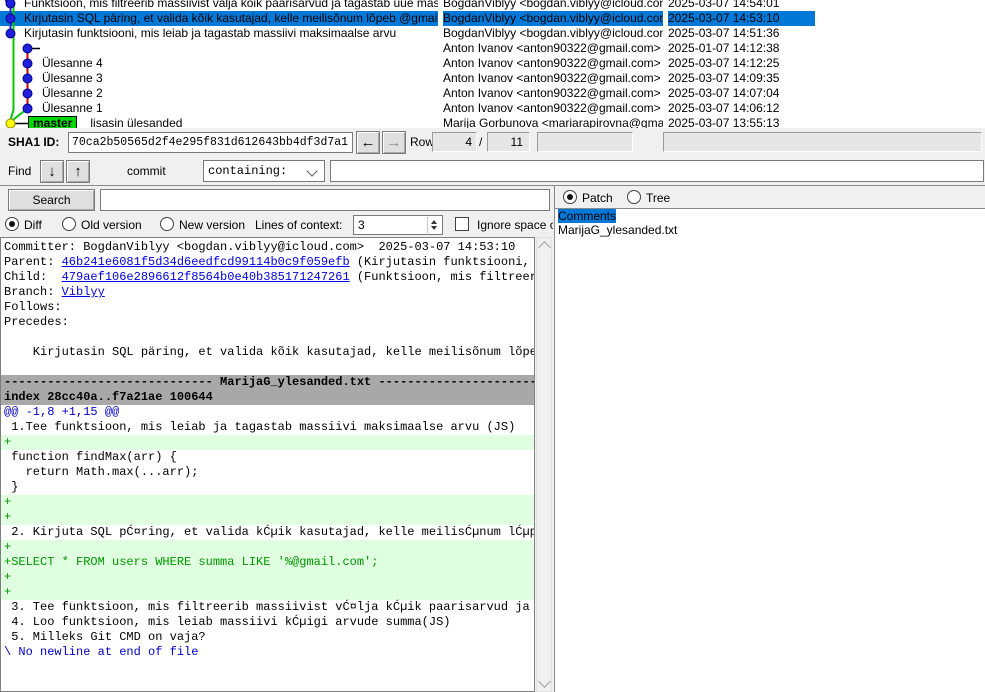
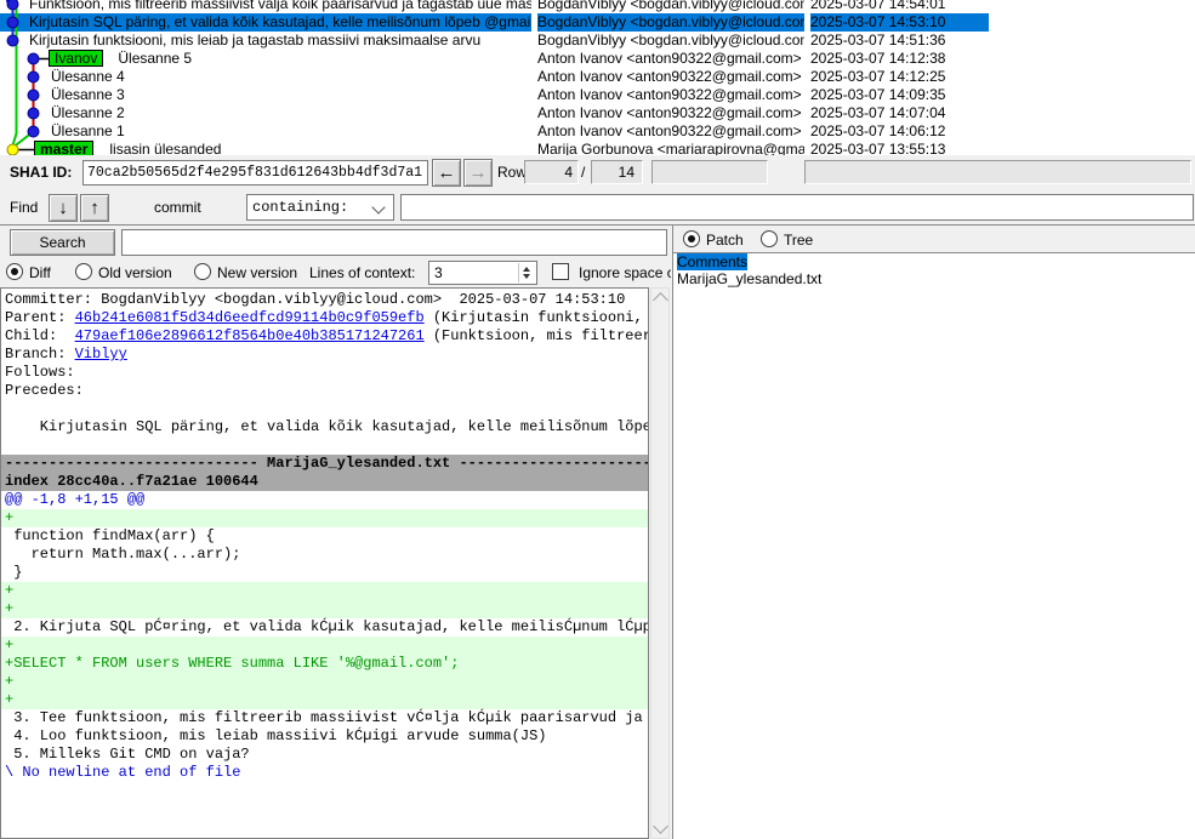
  Funktsioon, mis filtreerib massiivist välja kõik paarisarvud ja tagastab uue mas
  BogdanViblyy <bogdan.viblyy@icloud.co
  2025-03-07 14:54:01
  Kirjutasin SQL päring, et valida kõik kasutajad, kelle meilisõnum lõpeb @gmai
  BogdanViblyy <bogdan.viblyy@icloud.co
  2025-03-07 14:53:10
  Kirjutasin funktsiooni, mis leiab ja tagastab massiivi maksimaalse arvu
  BogdanViblyy <bogdan.viblyy@icloud.co
  2025-03-07 14:51:36
+ Ivanov Ülesanne 5
  Anton Ivanov <anton90322@gmail.com>
- 2025-01-07 14:12:38
+ 2025-03-07 14:12:38
  Ülesanne 4
  Anton Ivanov <anton90322@gmail.com>
  2025-03-07 14:12:25
  Ülesanne 3
  Anton Ivanov <anton90322@gmail.com>
  2025-03-07 14:09:35
  Ülesanne 2
  Anton Ivanov <anton90322@gmail.com>
  2025-03-07 14:07:04
  Ülesanne 1
  Anton Ivanov <anton90322@gmail.com>
  2025-03-07 14:06:12
  master lisasin ülesanded
  Marija Gorbunova <mariarapirovna@gma
  2025-03-07 13:55:13
  SHA1 ID:
  70ca2b50565d2f4e295f831d612643bb4df3d7a1
  ←
  →
  Row
  4
  /
- 11
+ 14
  Find
  ↓
  ↑
  commit
  containing:
  Search
  Diff
  Old version
  New version
  Lines of context:
  3
  Ignore space c
  Committer: BogdanViblyy <bogdan.viblyy@icloud.com> 2025-03-07 14:53:10
  Branch: Viblyy
  Follows:
  Precedes:
  Kirjutasin SQL päring, et valida kõik kasutajad, kelle meilisõnum lõpe
  ----------------------------- MarijaG_ylesanded.txt ----------------------
  index 28cc40a..f7a21ae 100644
  @@ -1,8 +1,15 @@
- 1.Tee funktsioon, mis leiab ja tagastab massiivi maksimaalse arvu (JS)
  +
  function findMax(arr) {
  return Math.max(...arr);
  }
  +
  +
  2. Kirjuta SQL pĆ¤ring, et valida kĆµik kasutajad, kelle meilisĆµnum lĆµp
  +
  +SELECT * FROM users WHERE summa LIKE '%@gmail.com';
  +
  +
  3. Tee funktsioon, mis filtreerib massiivist vĆ¤lja kĆµik paarisarvud ja
  4. Loo funktsioon, mis leiab massiivi kĆµigi arvude summa(JS)
  5. Milleks Git CMD on vaja?
  \ No newline at end of file
  Patch
  Tree
  Comments
  MarijaG_ylesanded.txt
